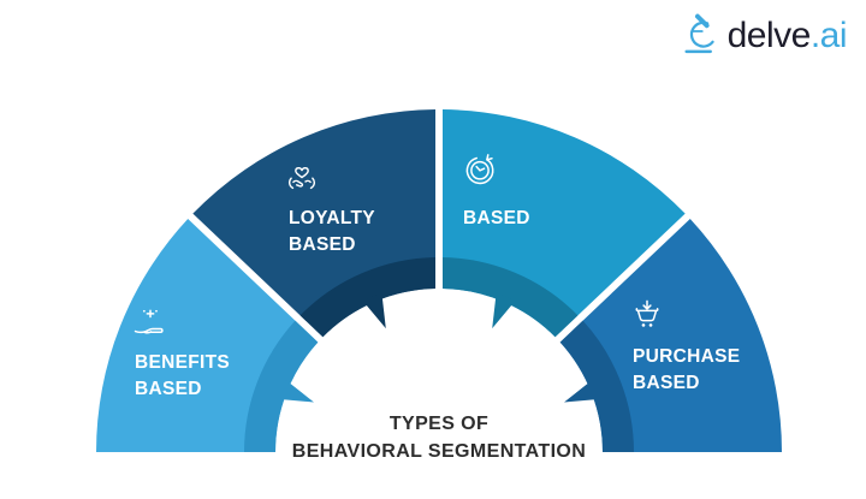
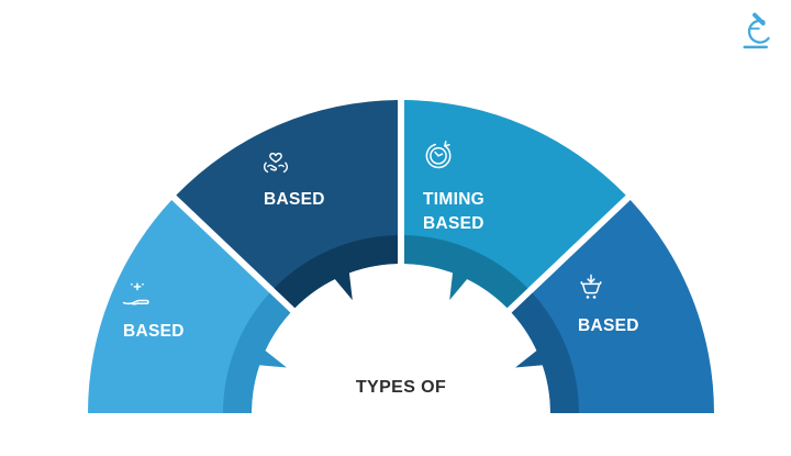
- BENEFITS
  BASED
- LOYALTY
  BASED
+ TIMING
  BASED
- PURCHASE
  BASED
  TYPES OF
- BEHAVIORAL SEGMENTATION
- delve.ai
